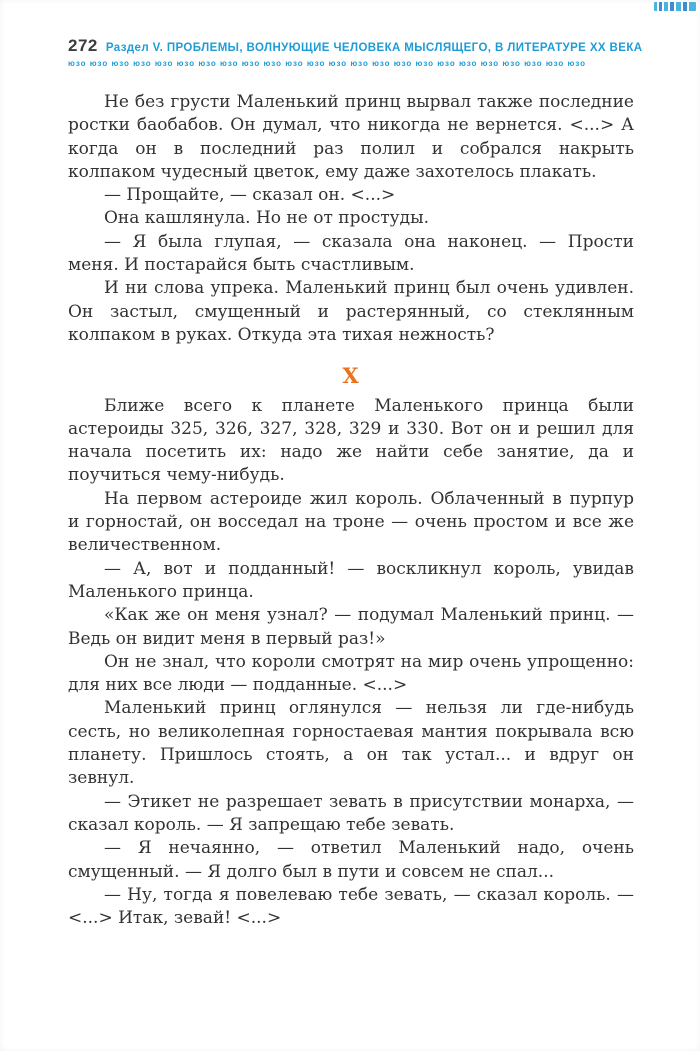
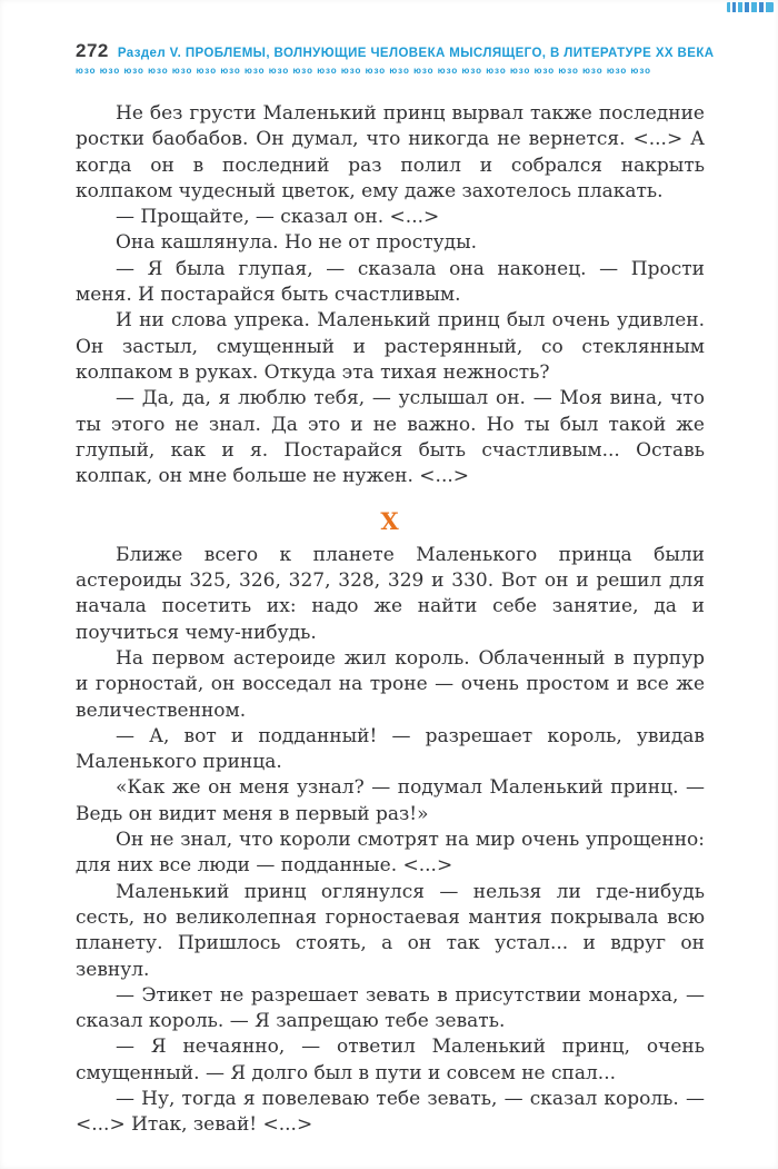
  272
  Раздел V. ПРОБЛЕМЫ, ВОЛНУЮЩИЕ ЧЕЛОВЕКА МЫСЛЯЩЕГО, В ЛИТЕРАТУРЕ XX ВЕКА
  юзо юзо юзо юзо юзо юзо юзо юзо юзо юзо юзо юзо юзо юзо юзо юзо юзо юзо юзо юзо юзо юзо юзо юзо
  Не без грусти Маленький принц вырвал также последние ростки баобабов. Он думал, что никогда не вернется. <...> А когда он в последний раз полил и собрался накрыть колпаком чудесный цветок, ему даже захотелось плакать.
  — Прощайте, — сказал он. <...>
  Она кашлянула. Но не от простуды.
  — Я была глупая, — сказала она наконец. — Прости меня. И постарайся быть счастливым.
  И ни слова упрека. Маленький принц был очень удивлен. Он застыл, смущенный и растерянный, со стеклянным колпаком в руках. Откуда эта тихая нежность?
+ — Да, да, я люблю тебя, — услышал он. — Моя вина, что ты этого не знал. Да это и не важно. Но ты был такой же глупый, как и я. Постарайся быть счастливым... Оставь колпак, он мне больше не нужен. <...>
  X
  Ближе всего к планете Маленького принца были астероиды 325, 326, 327, 328, 329 и 330. Вот он и решил для начала посетить их: надо же найти себе занятие, да и поучиться чему-нибудь.
  На первом астероиде жил король. Облаченный в пурпур и горностай, он восседал на троне — очень простом и все же величественном.
- — А, вот и подданный! — воскликнул король, увидав Маленького принца.
+ — А, вот и подданный! — разрешает король, увидав Маленького принца.
  «Как же он меня узнал? — подумал Маленький принц. — Ведь он видит меня в первый раз!»
  Он не знал, что короли смотрят на мир очень упрощенно: для них все люди — подданные. <...>
  Маленький принц оглянулся — нельзя ли где-нибудь сесть, но великолепная горностаевая мантия покрывала всю планету. Пришлось стоять, а он так устал... и вдруг он зевнул.
  — Этикет не разрешает зевать в присутствии монарха, — сказал король. — Я запрещаю тебе зевать.
- — Я нечаянно, — ответил Маленький надо, очень смущенный. — Я долго был в пути и совсем не спал...
+ — Я нечаянно, — ответил Маленький принц, очень смущенный. — Я долго был в пути и совсем не спал...
  — Ну, тогда я повелеваю тебе зевать, — сказал король. — <...> Итак, зевай! <...>
